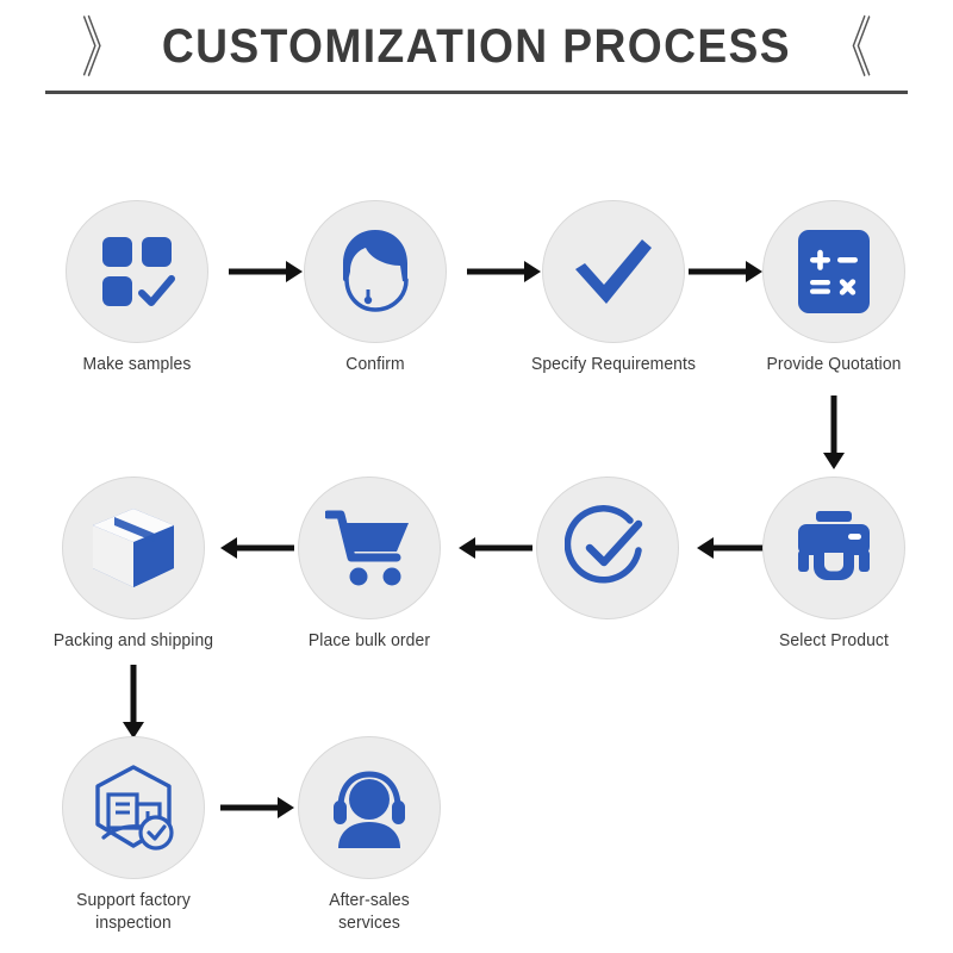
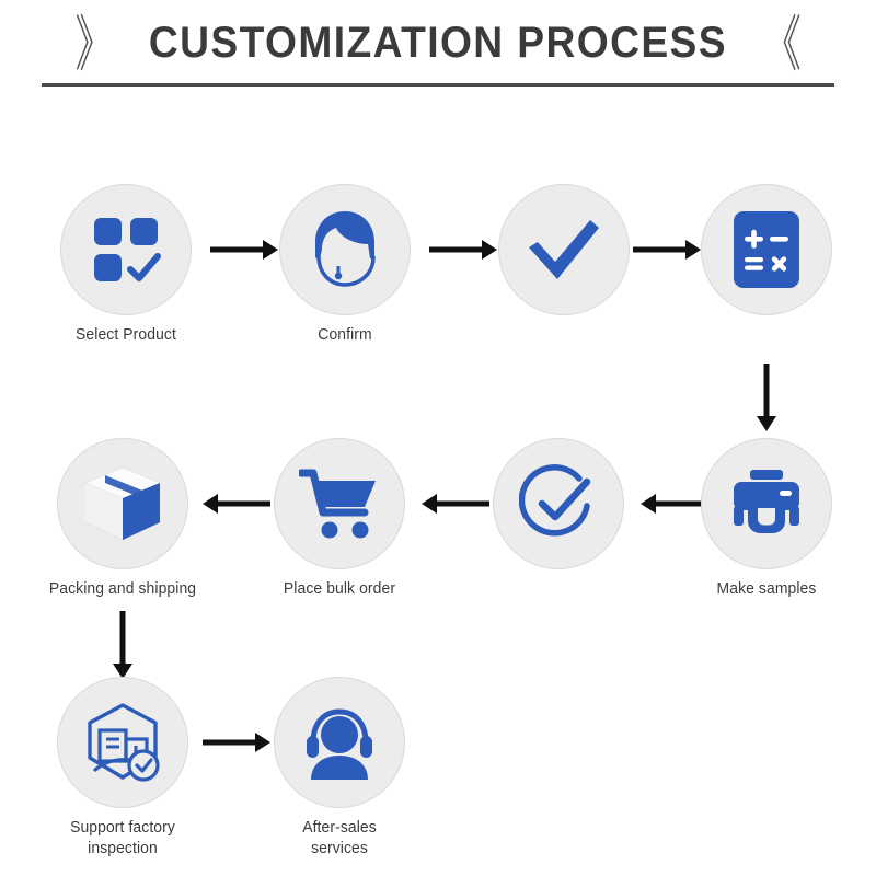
  》
  CUSTOMIZATION PROCESS
  《
- Make samples
+ Select Product
  Confirm
- Specify Requirements
- Provide Quotation
  Packing and shipping
  Place bulk order
- Select Product
+ Make samples
  Support factory
  inspection
  After-sales services
